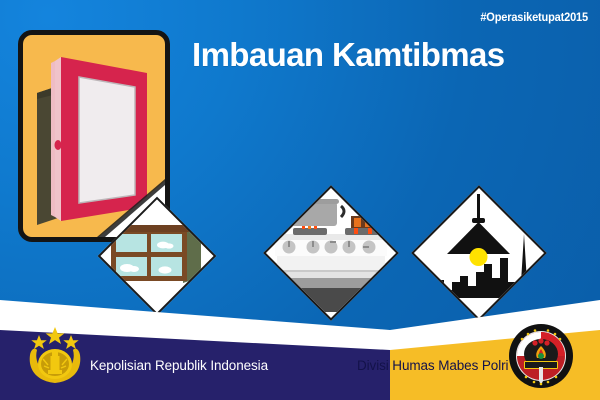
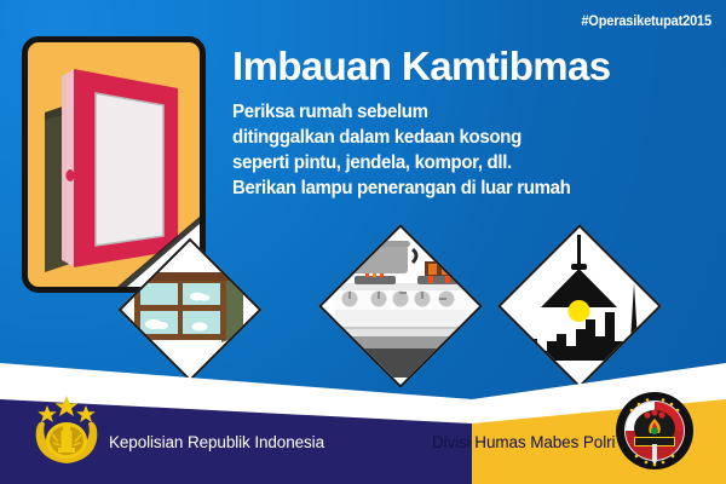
  #Operasiketupat2015
  Imbauan Kamtibmas
+ Periksa rumah sebelum
+ ditinggalkan dalam kedaan kosong
+ seperti pintu, jendela, kompor, dll.
+ Berikan lampu penerangan di luar rumah
  Kepolisian Republik Indonesia
  Divisi Humas Mabes Polri
